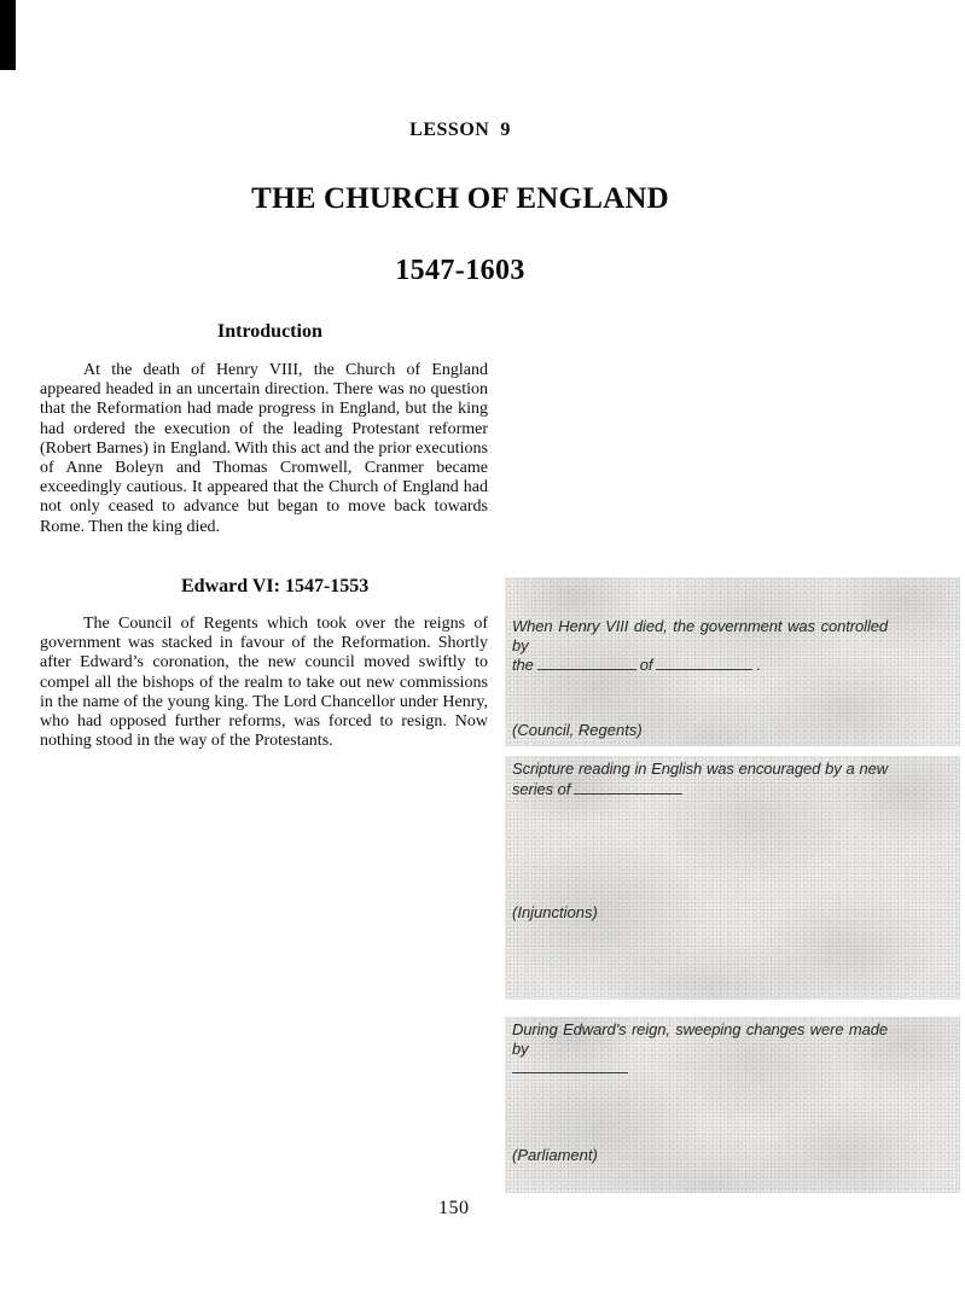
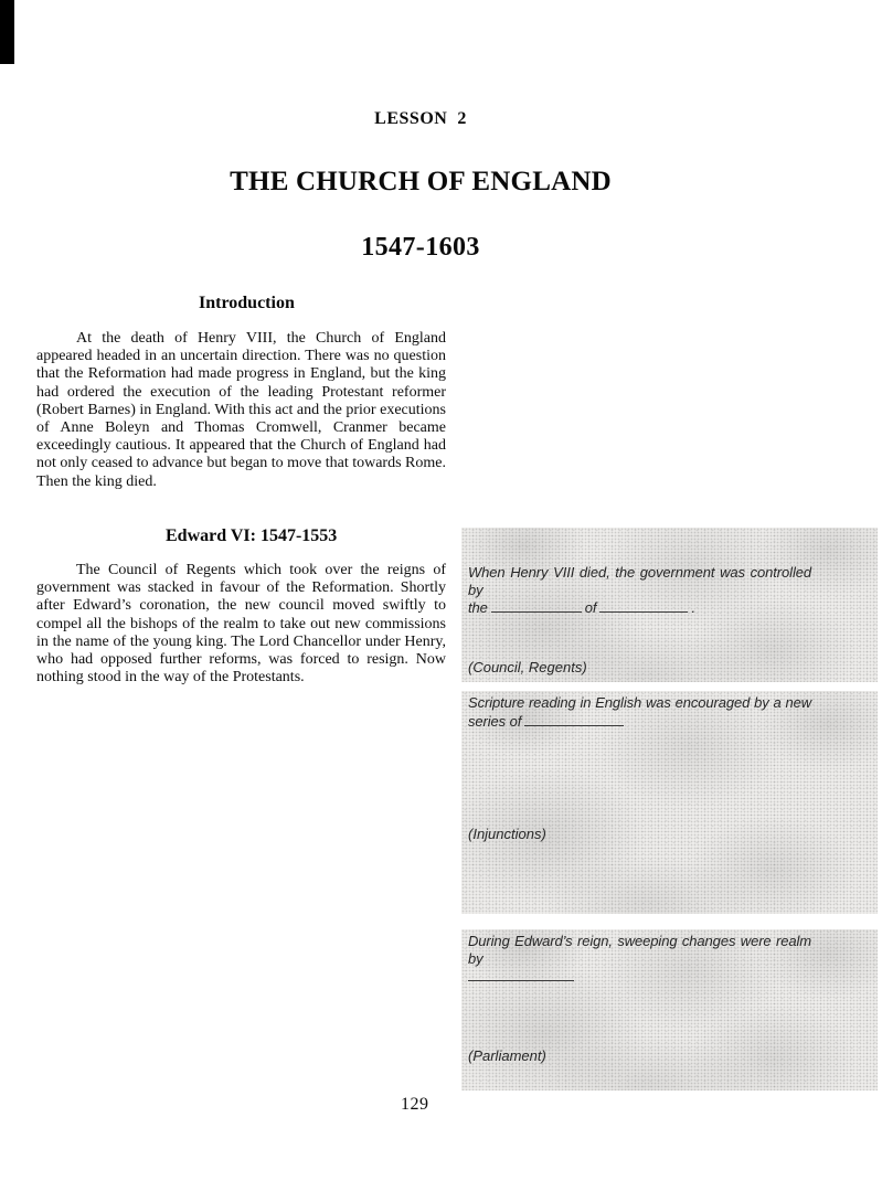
- LESSON 9
+ LESSON 2
  THE CHURCH OF ENGLAND
  1547-1603
  Introduction
- At the death of Henry VIII, the Church of England appeared headed in an uncertain direction. There was no question that the Reformation had made progress in England, but the king had ordered the execution of the leading Protestant reformer (Robert Barnes) in England. With this act and the prior executions of Anne Boleyn and Thomas Cromwell, Cranmer became exceedingly cautious. It appeared that the Church of England had not only ceased to advance but began to move back towards Rome. Then the king died.
+ At the death of Henry VIII, the Church of England appeared headed in an uncertain direction. There was no question that the Reformation had made progress in England, but the king had ordered the execution of the leading Protestant reformer (Robert Barnes) in England. With this act and the prior executions of Anne Boleyn and Thomas Cromwell, Cranmer became exceedingly cautious. It appeared that the Church of England had not only ceased to advance but began to move that towards Rome. Then the king died.
  Edward VI: 1547-1553
  The Council of Regents which took over the reigns of government was stacked in favour of the Reformation. Shortly after Edward’s coronation, the new council moved swiftly to compel all the bishops of the realm to take out new commissions in the name of the young king. The Lord Chancellor under Henry, who had opposed further reforms, was forced to resign. Now nothing stood in the way of the Protestants.
  When Henry VIII died, the government was controlled by
  the of .
  (Council, Regents)
  Scripture reading in English was encouraged by a new
  series of
  (Injunctions)
- During Edward’s reign, sweeping changes were made by
+ During Edward’s reign, sweeping changes were realm by
  (Parliament)
- 150
+ 129
